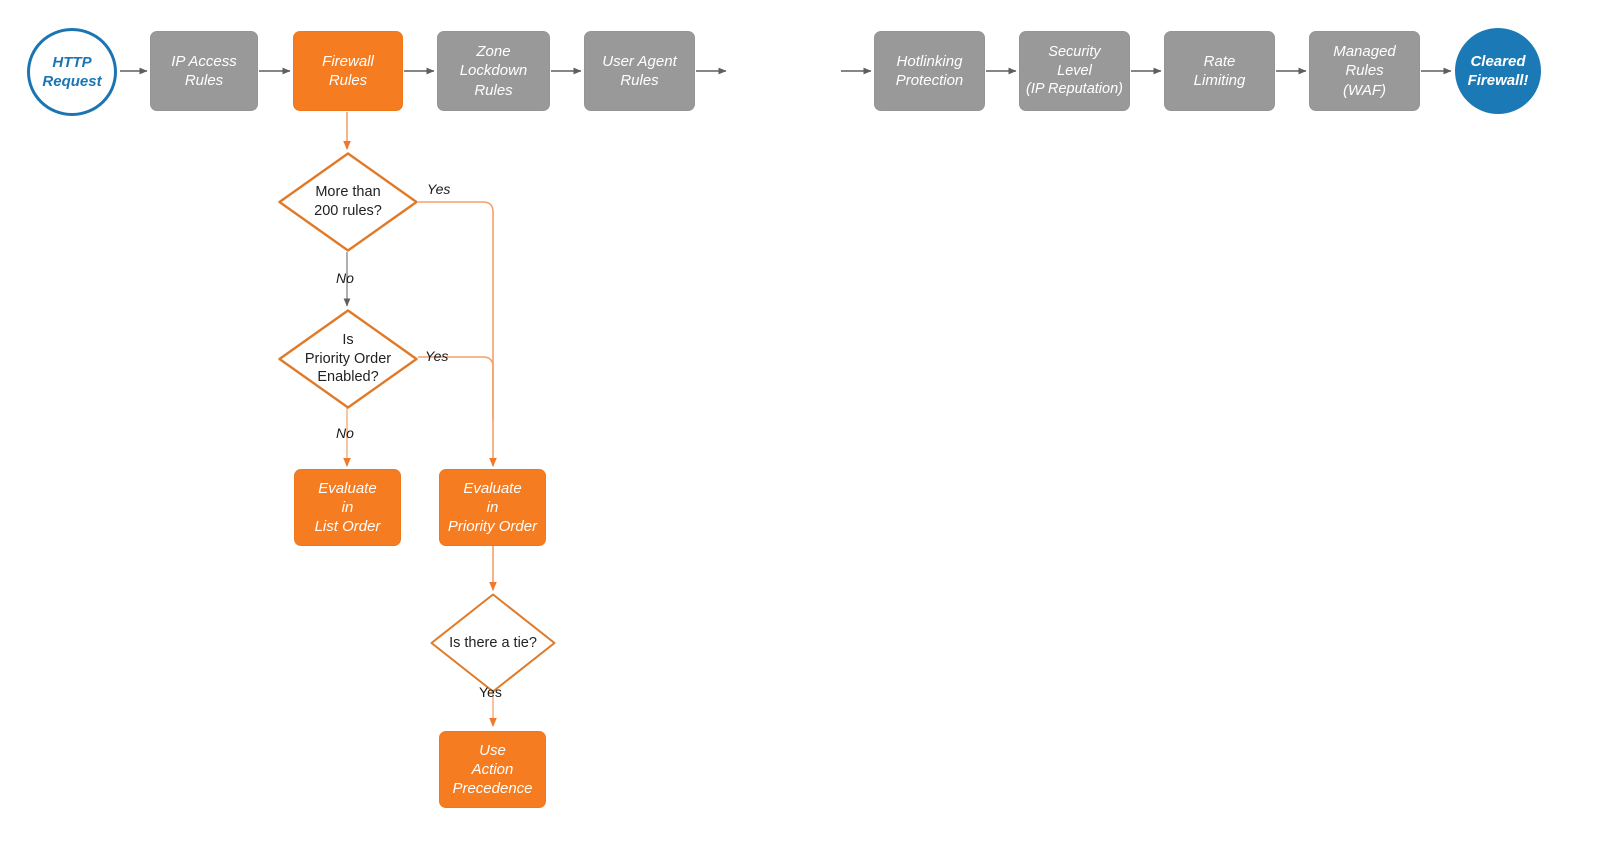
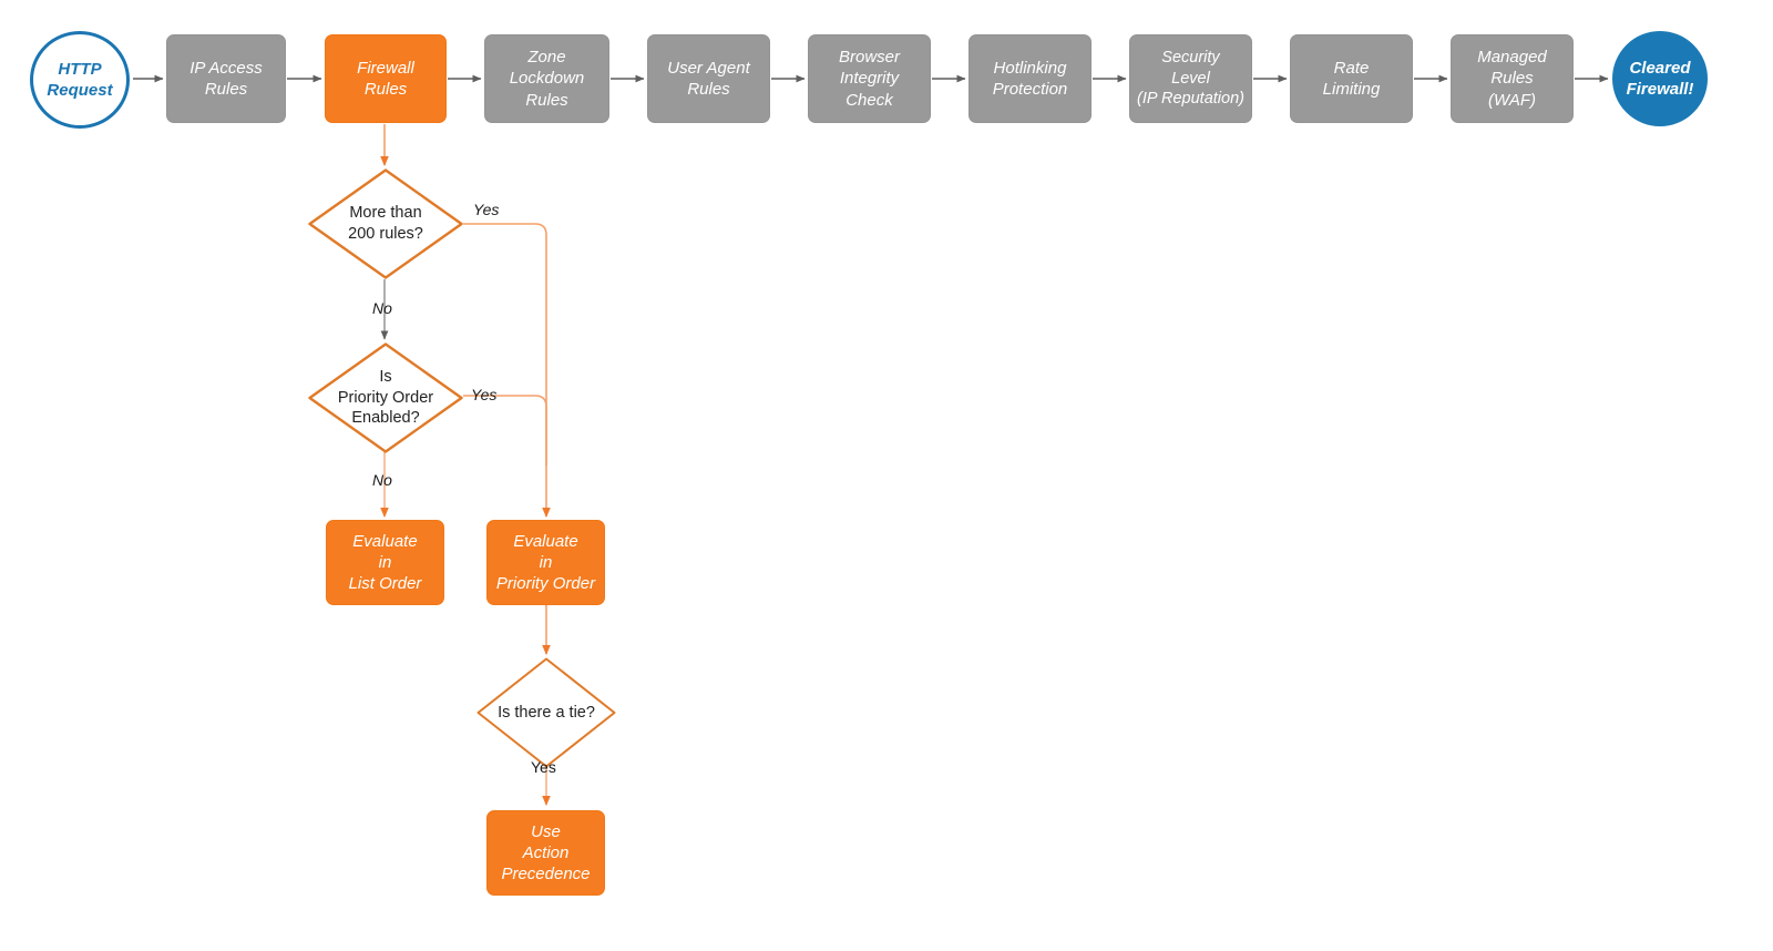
  HTTP
  Request
  IP Access
  Rules
  Firewall
  Rules
  Zone
  Lockdown
  Rules
  User Agent
  Rules
+ Browser
+ Integrity
+ Check
  Hotlinking
  Protection
  Security
  Level
  (IP Reputation)
  Rate
  Limiting
  Managed
  Rules
  (WAF)
  Cleared
  Firewall!
  More than
  200 rules?
  Is
  Priority Order
  Enabled?
  Is there a tie?
  Evaluate
  in
  List Order
  Evaluate
  in
  Priority Order
  Use
  Action
  Precedence
  Yes
  No
  Yes
  No
  Yes
